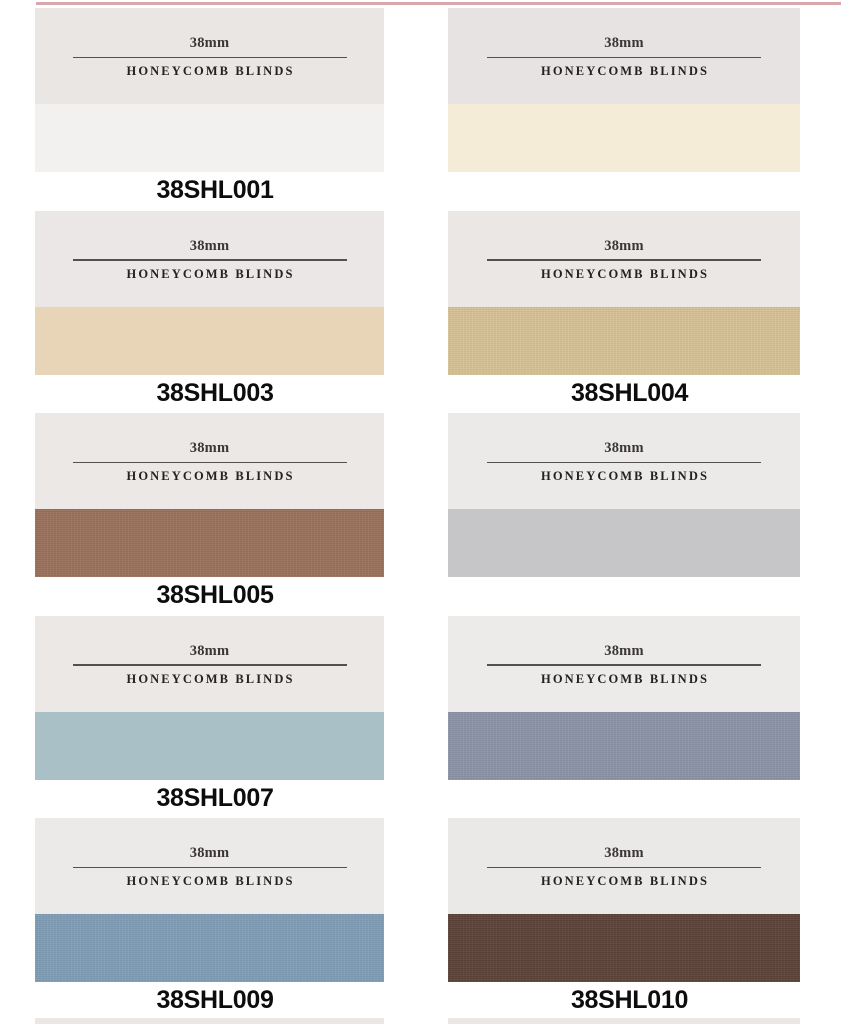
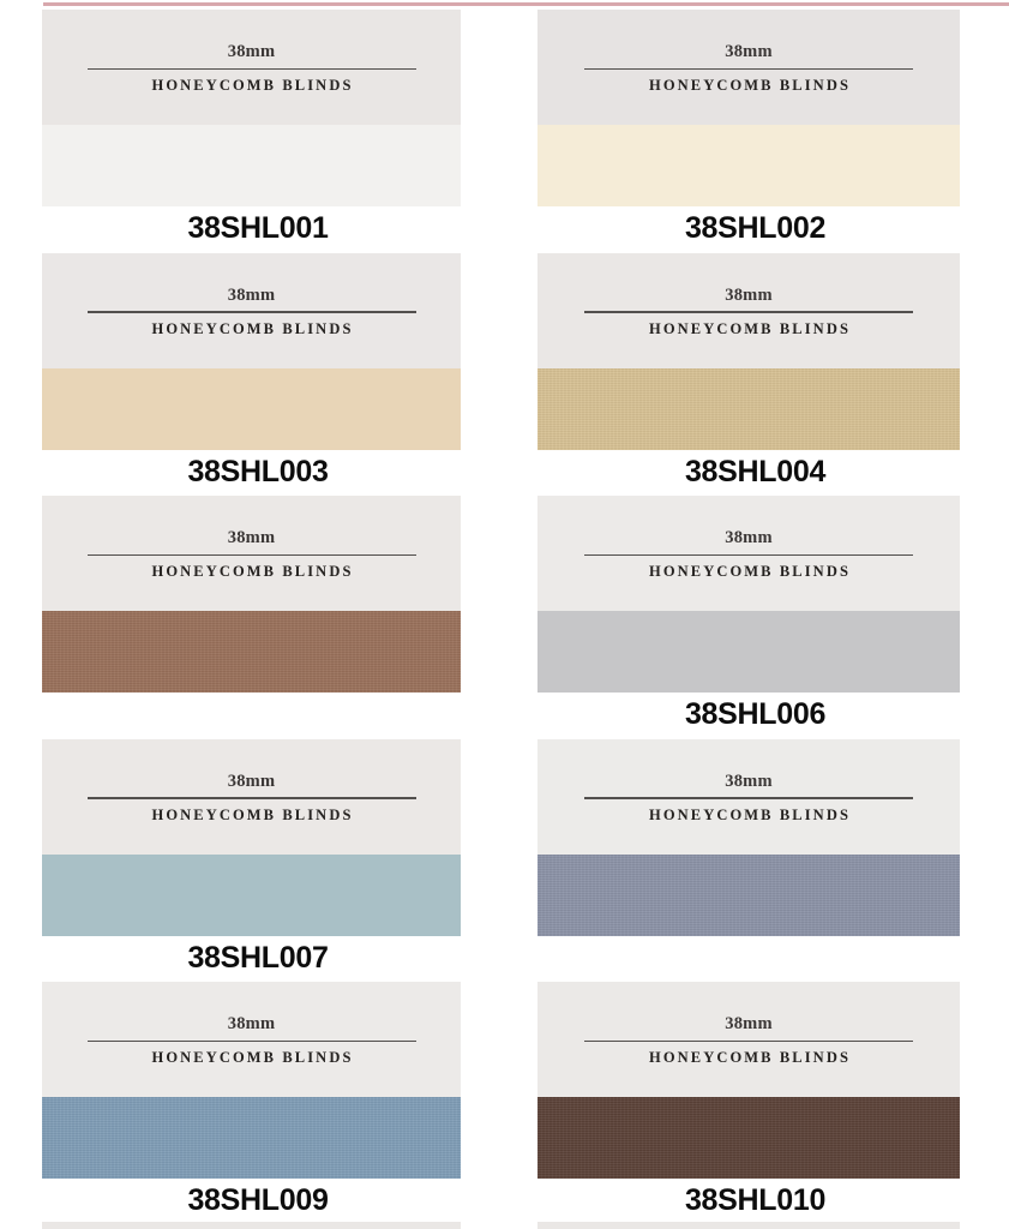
  38mm
  HONEYCOMB BLINDS
  38SHL001
  38mm
  HONEYCOMB BLINDS
+ 38SHL002
  38mm
  HONEYCOMB BLINDS
  38SHL003
  38mm
  HONEYCOMB BLINDS
  38SHL004
  38mm
  HONEYCOMB BLINDS
- 38SHL005
  38mm
  HONEYCOMB BLINDS
+ 38SHL006
  38mm
  HONEYCOMB BLINDS
  38SHL007
  38mm
  HONEYCOMB BLINDS
  38mm
  HONEYCOMB BLINDS
  38SHL009
  38mm
  HONEYCOMB BLINDS
  38SHL010
